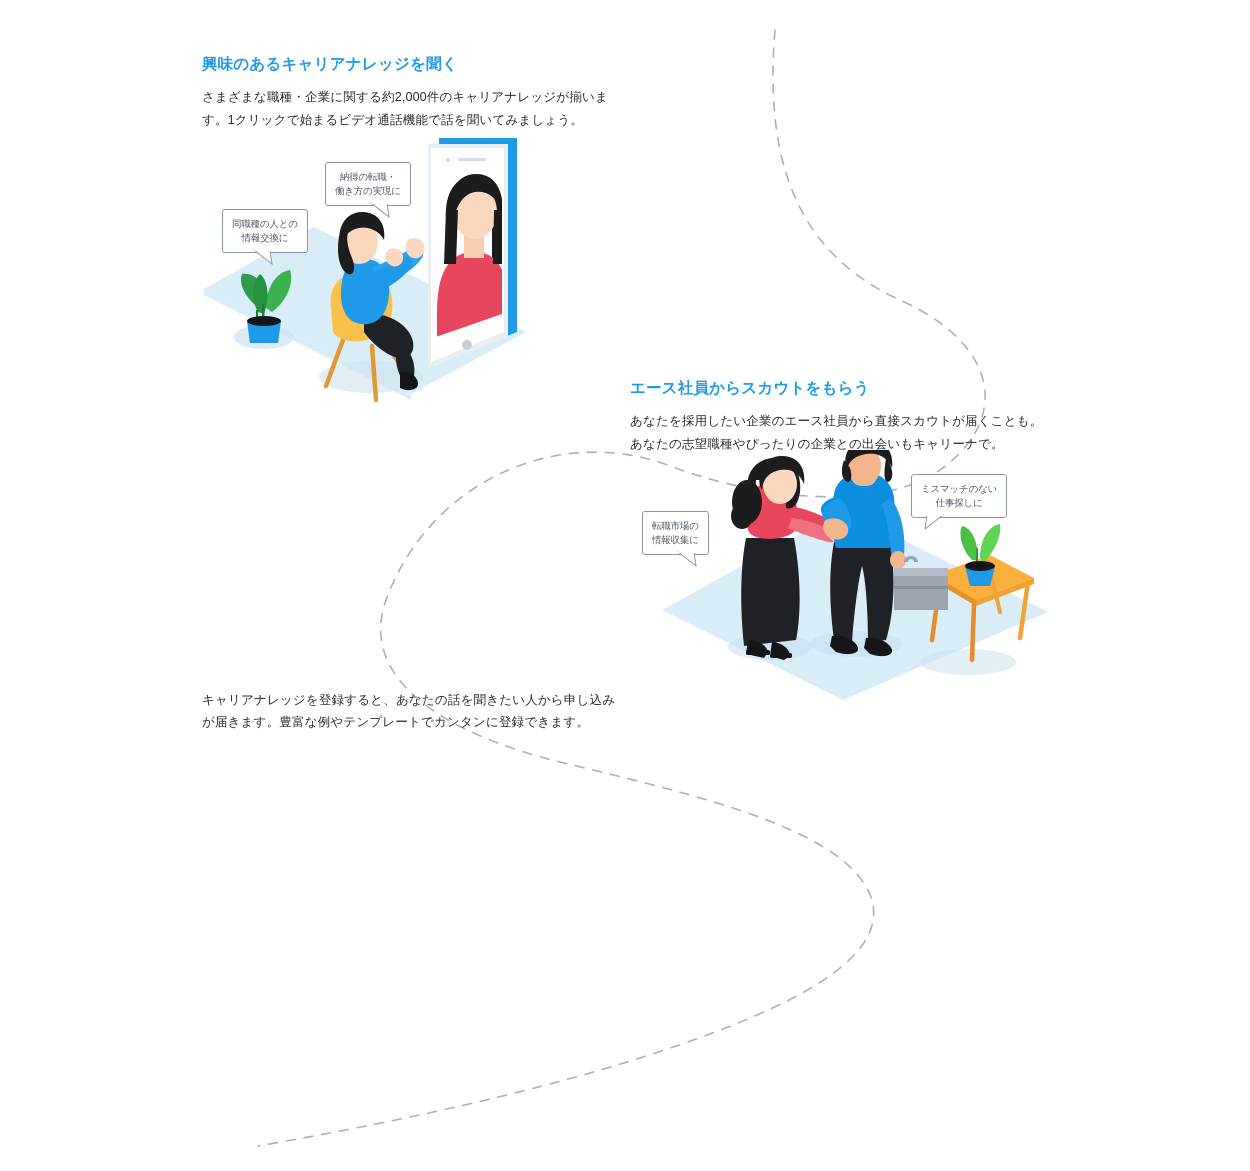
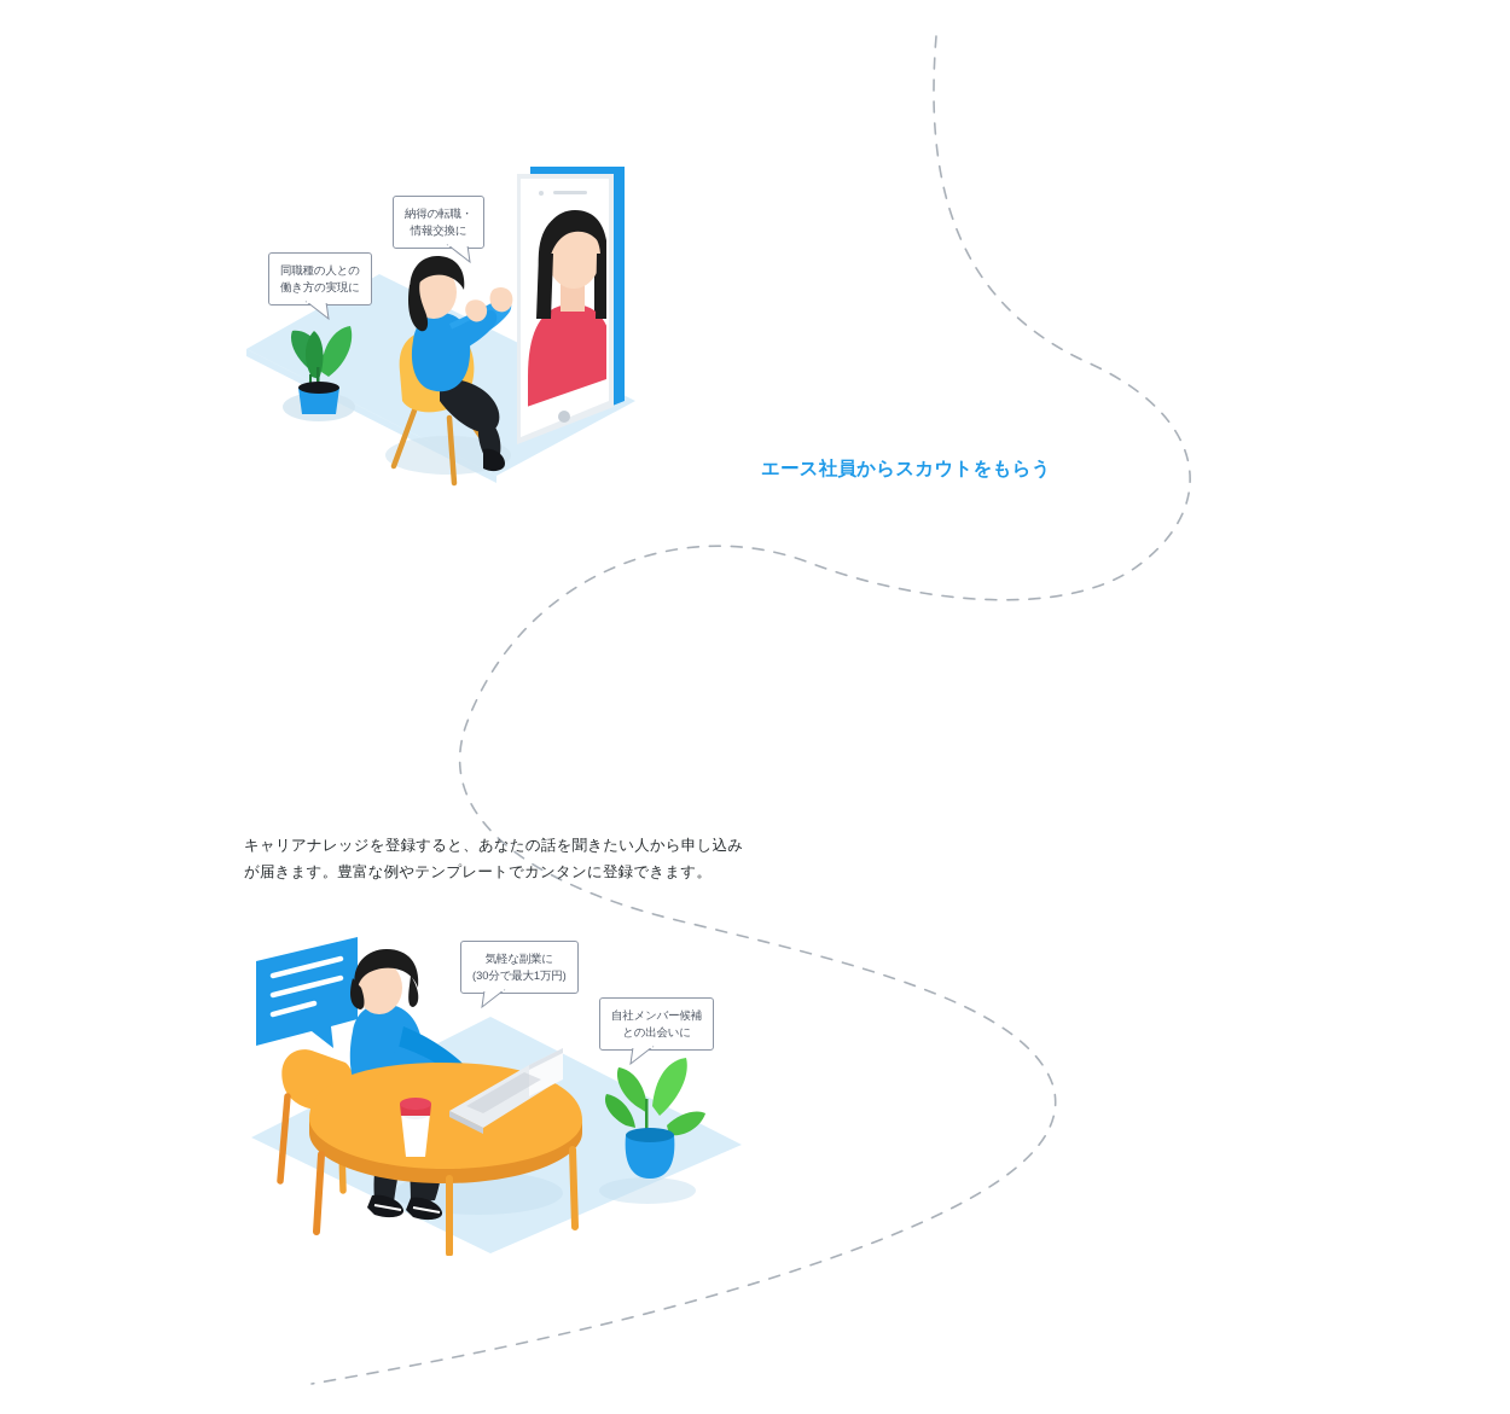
- 興味のあるキャリアナレッジを聞く
- さまざまな職種・企業に関する約2,000件のキャリアナレッジが揃います。1クリックで始まるビデオ通話機能で話を聞いてみましょう。
  同職種の人との
- 情報交換に
+ 働き方の実現に
  納得の転職・
- 働き方の実現に
+ 情報交換に
  エース社員からスカウトをもらう
- あなたを採用したい企業のエース社員から直接スカウトが届くことも。あなたの志望職種やぴったりの企業との出会いもキャリーナで。
- 転職市場の
- 情報収集に
- ミスマッチのない
- 仕事探しに
  キャリアナレッジを登録すると、あなたの話を聞きたい人から申し込みが届きます。豊富な例やテンプレートでカンタンに登録できます。
+ 気軽な副業に
+ (30分で最大1万円)
+ 自社メンバー候補
+ との出会いに
